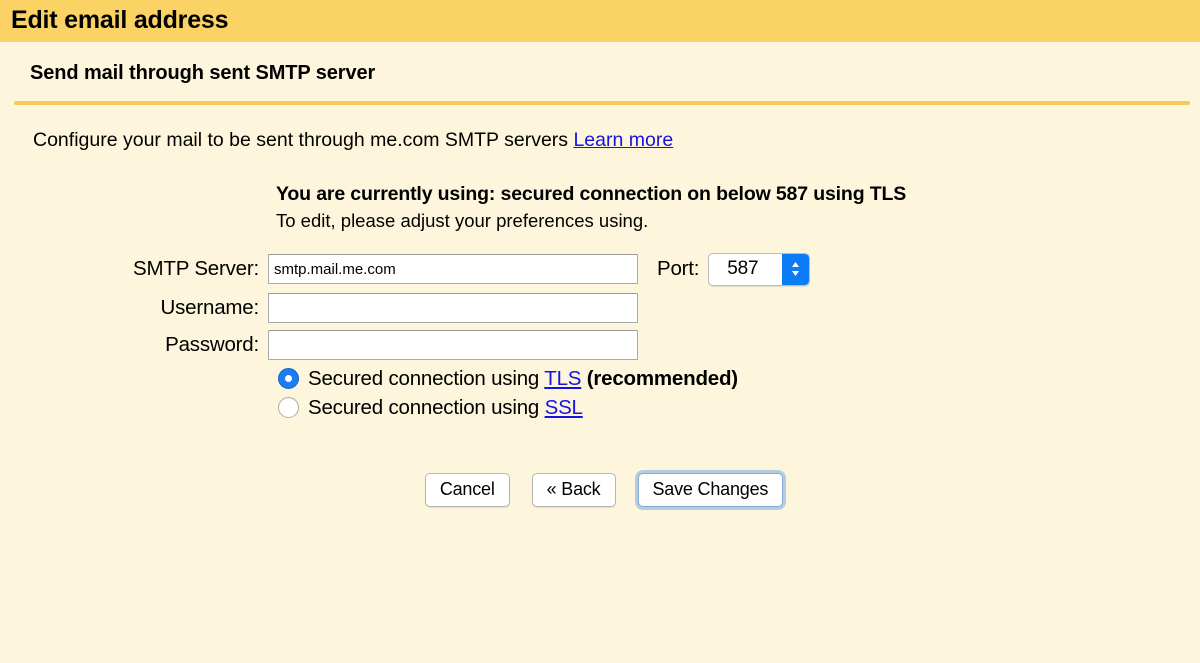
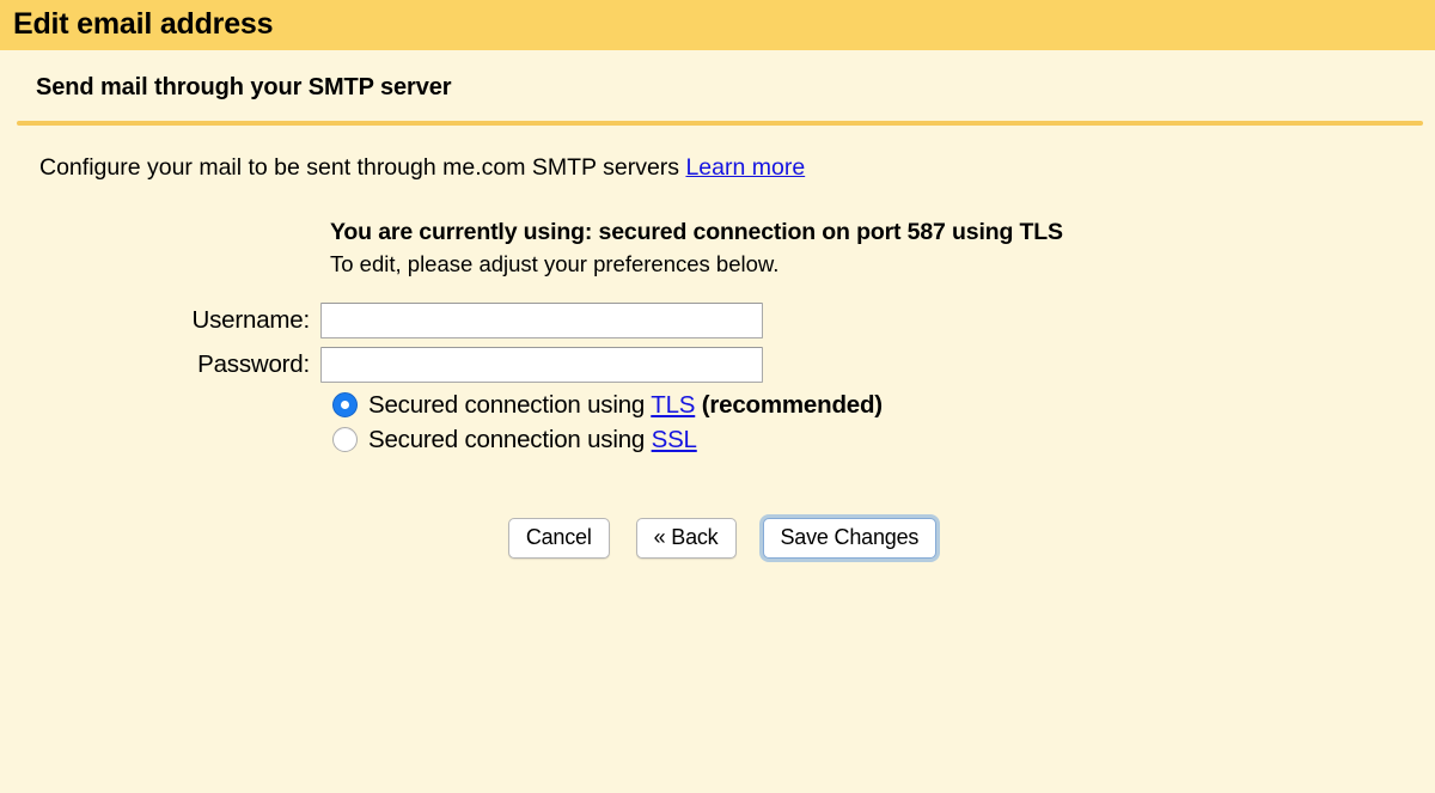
  Edit email address
- Send mail through sent SMTP server
+ Send mail through your SMTP server
  Configure your mail to be sent through me.com SMTP servers Learn more
- You are currently using: secured connection on below 587 using TLS
+ You are currently using: secured connection on port 587 using TLS
- To edit, please adjust your preferences using.
+ To edit, please adjust your preferences below.
- SMTP Server:
- smtp.mail.me.com
- Port:
- 587
  Username:
  Password:
  Secured connection using TLS (recommended)
  Secured connection using SSL
  Cancel
  « Back
  Save Changes
